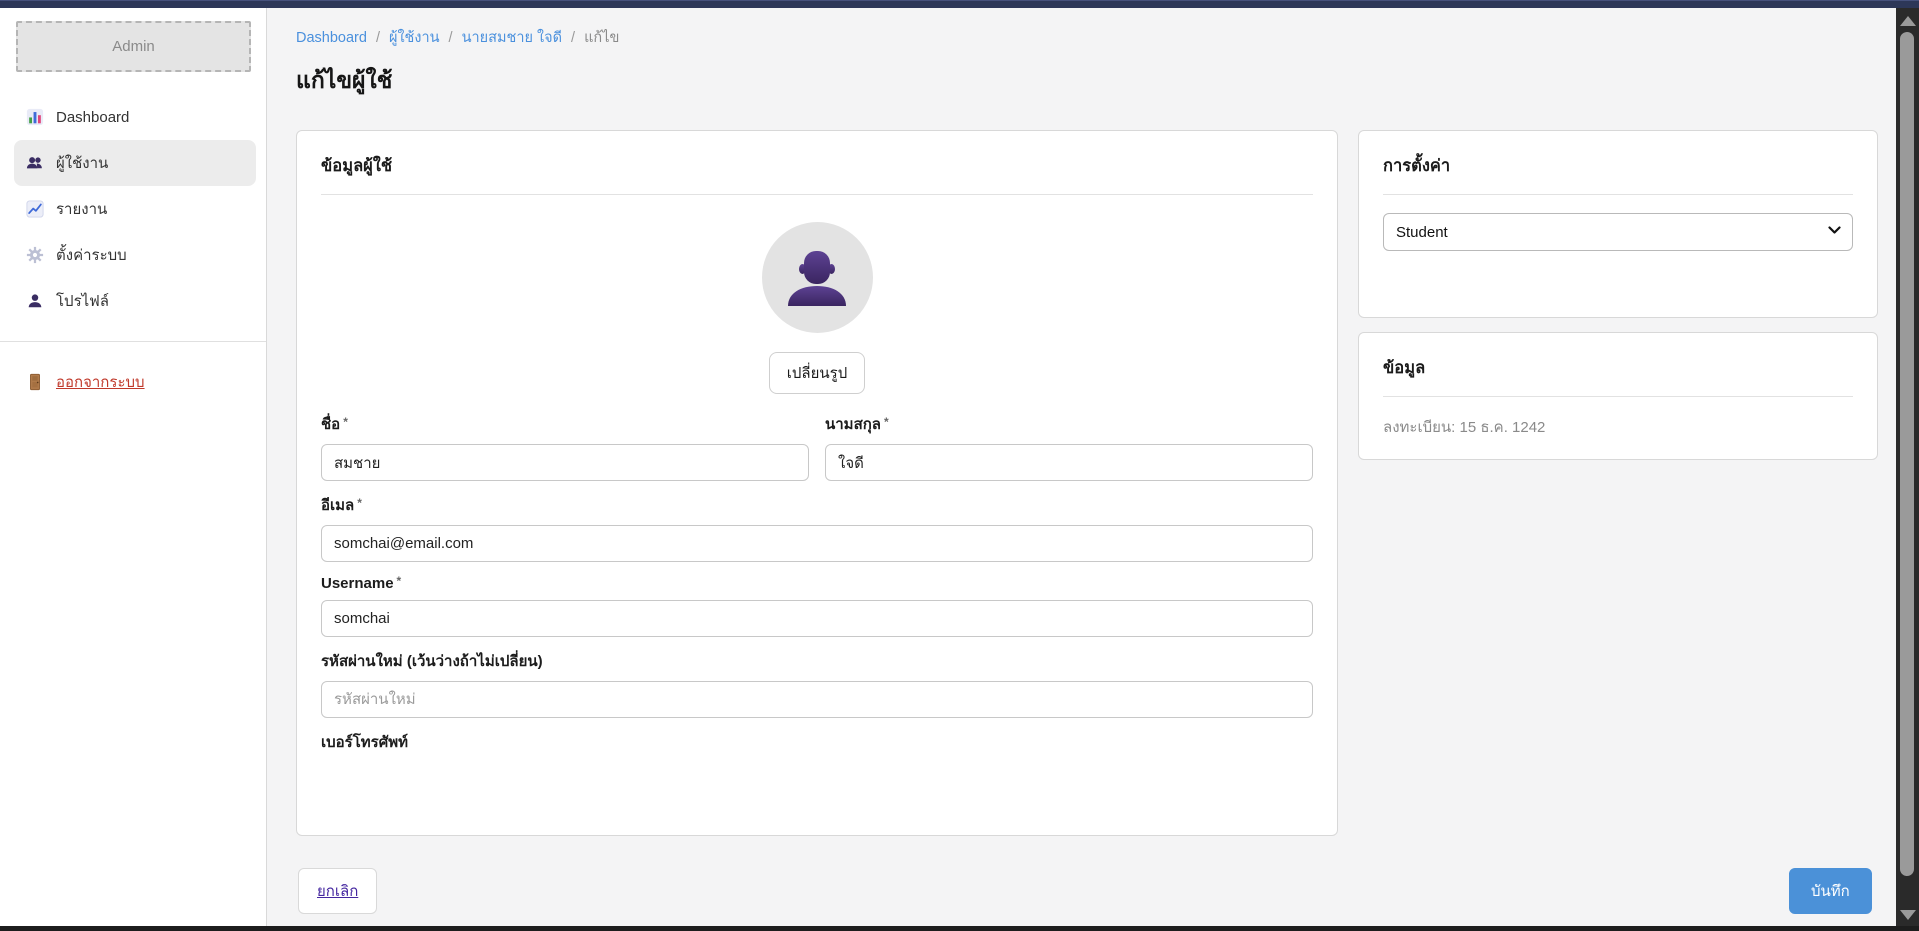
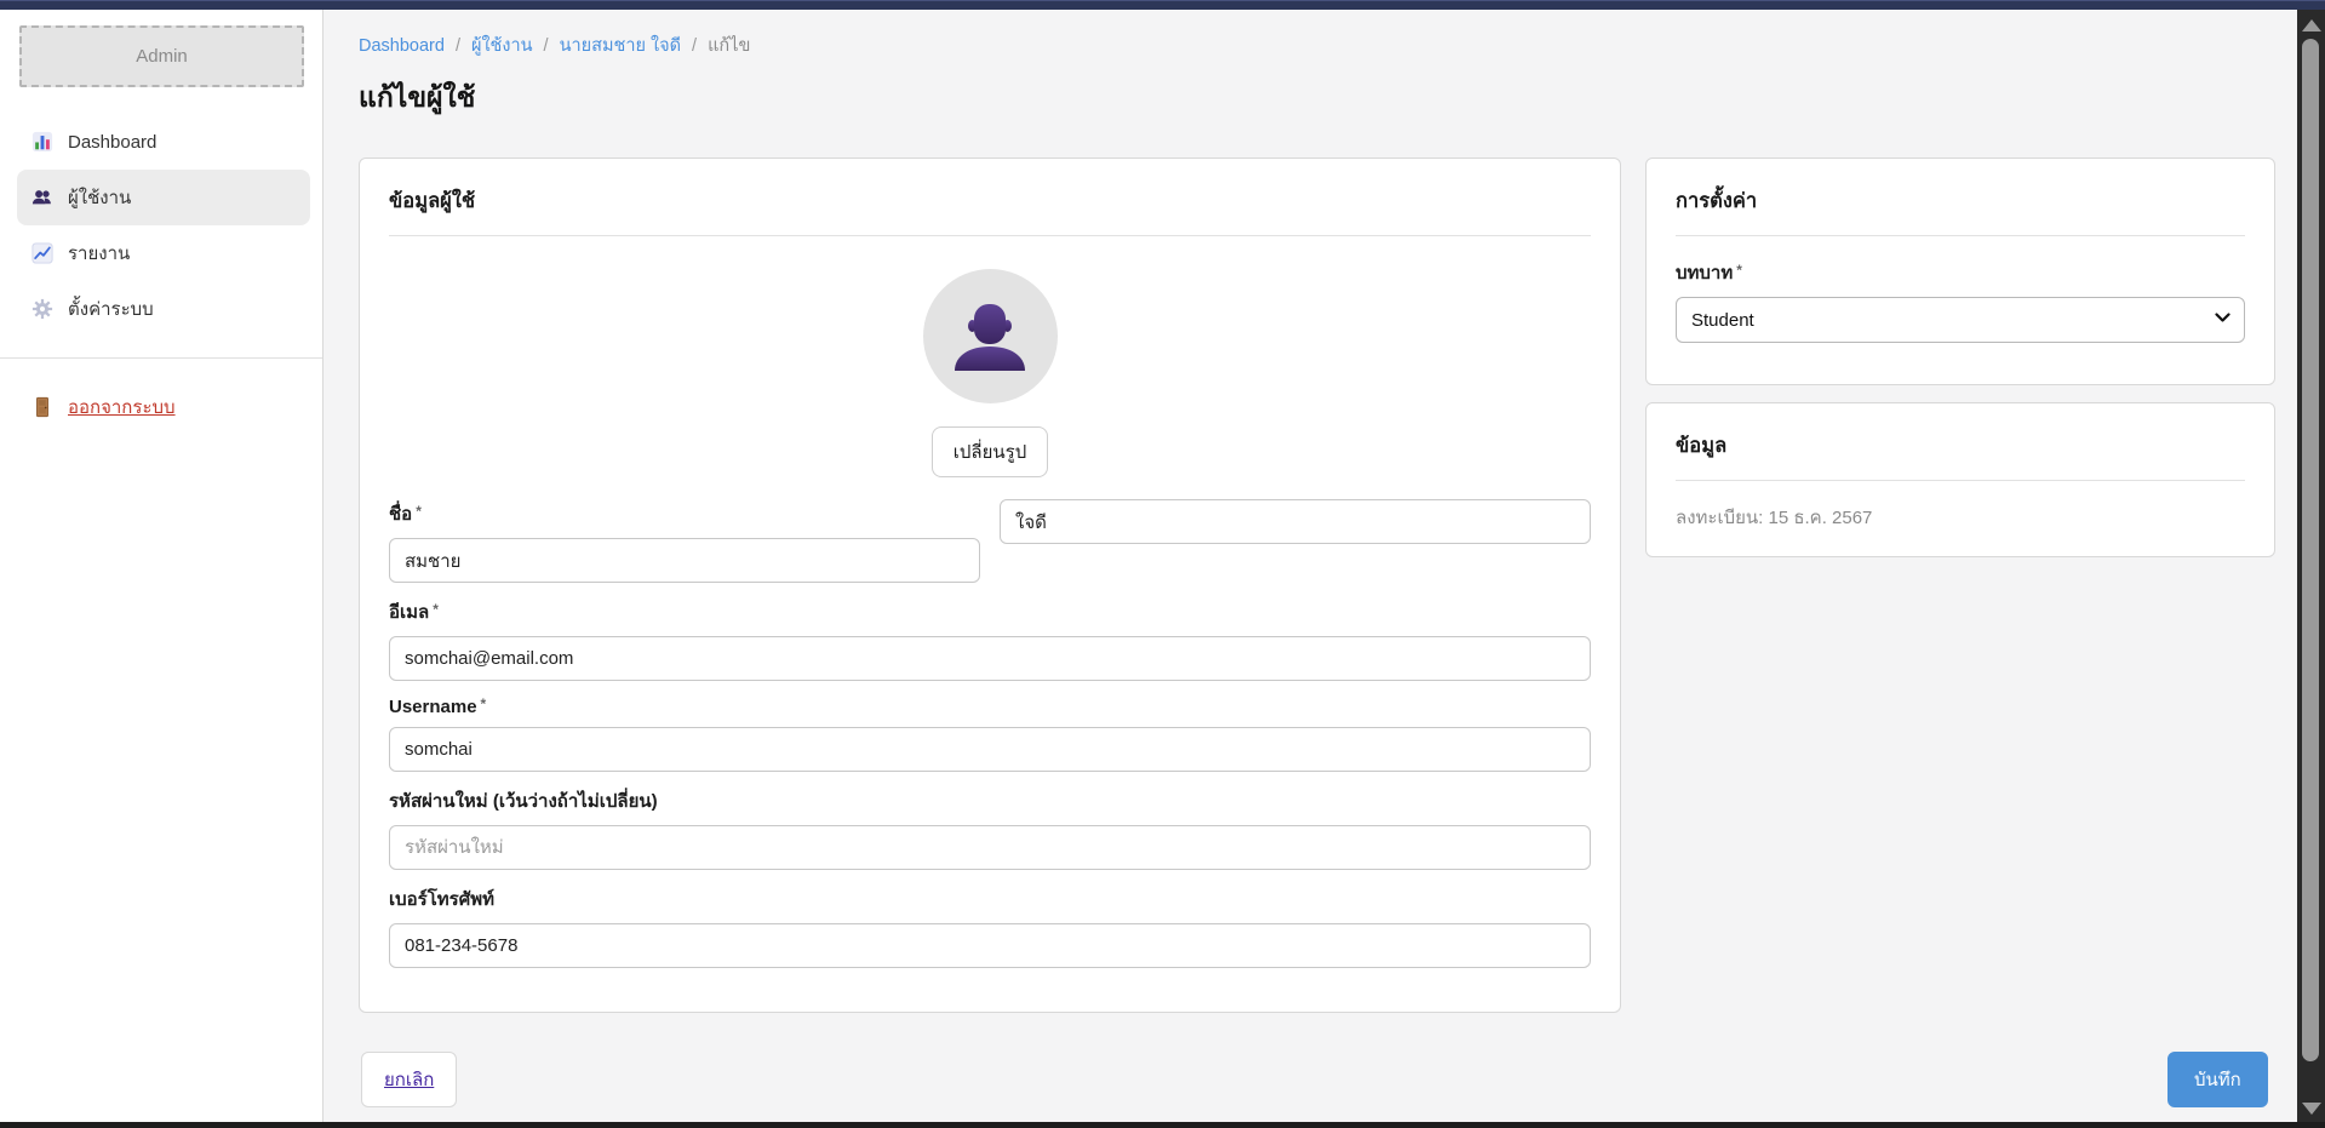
  Admin
  Dashboard
  ผู้ใช้งาน
  รายงาน
  ตั้งค่าระบบ
- โปรไฟล์
  ออกจากระบบ
  Dashboard
  /
  ผู้ใช้งาน
  /
  นายสมชาย ใจดี
  /
  แก้ไข
  แก้ไขผู้ใช้
  ข้อมูลผู้ใช้
  เปลี่ยนรูป
  ชื่อ *
  สมชาย
- นามสกุล *
  ใจดี
  อีเมล *
  somchai@email.com
  Username *
  somchai
  รหัสผ่านใหม่ (เว้นว่างถ้าไม่เปลี่ยน)
  รหัสผ่านใหม่
  เบอร์โทรศัพท์
+ 081-234-5678
  การตั้งค่า
+ บทบาท *
  Student
  ข้อมูล
- ลงทะเบียน: 15 ธ.ค. 1242
+ ลงทะเบียน: 15 ธ.ค. 2567
  ยกเลิก
  บันทึก
